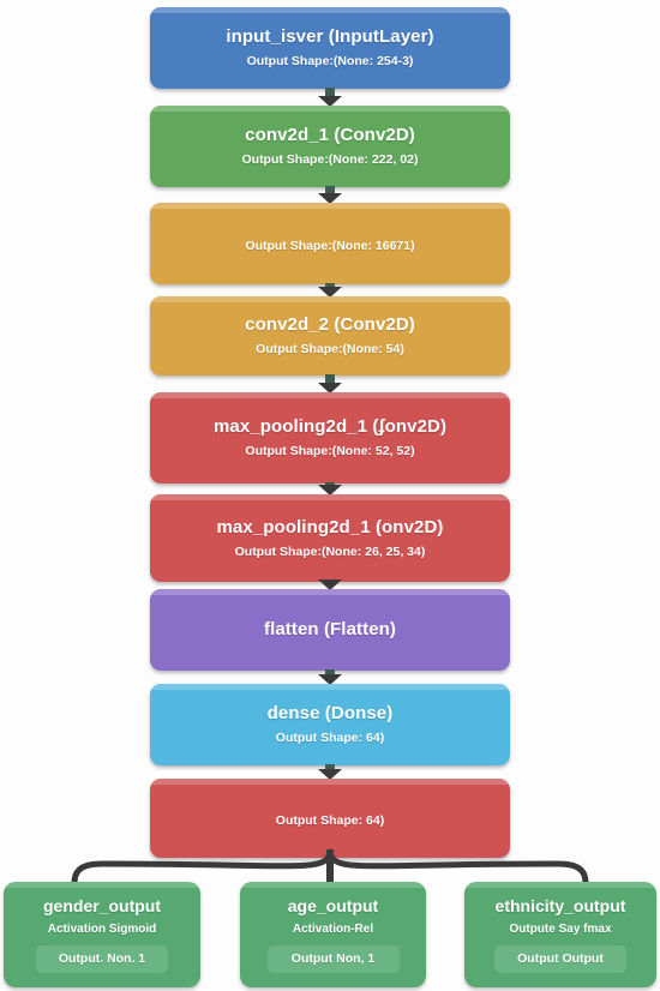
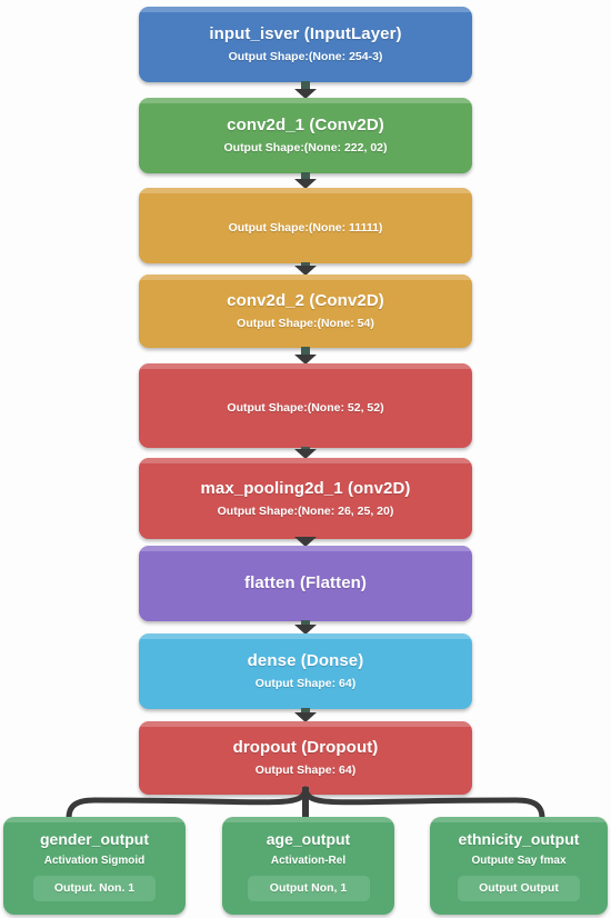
  input_isver (InputLayer)
  Output Shape:(None: 254-3)
  conv2d_1 (Conv2D)
  Output Shape:(None: 222, 02)
- Output Shape:(None: 16671)
+ Output Shape:(None: 11111)
  conv2d_2 (Conv2D)
  Output Shape:(None: 54)
- max_pooling2d_1 (ʄonv2D)
  Output Shape:(None: 52, 52)
  max_pooling2d_1 (onv2D)
- Output Shape:(None: 26, 25, 34)
+ Output Shape:(None: 26, 25, 20)
  flatten (Flatten)
  dense (Donse)
  Output Shape: 64)
+ dropout (Dropout)
  Output Shape: 64)
  gender_output
  Activation Sigmoid
  Output. Non. 1
  age_output
  Activation-Rel
  Output Non, 1
  ethnicity_output
  Outpute Say fmax
  Output Output
